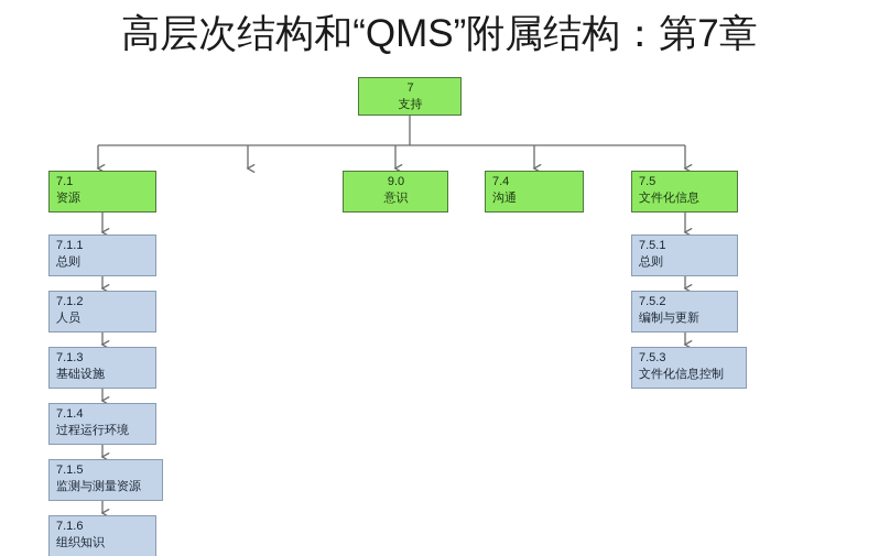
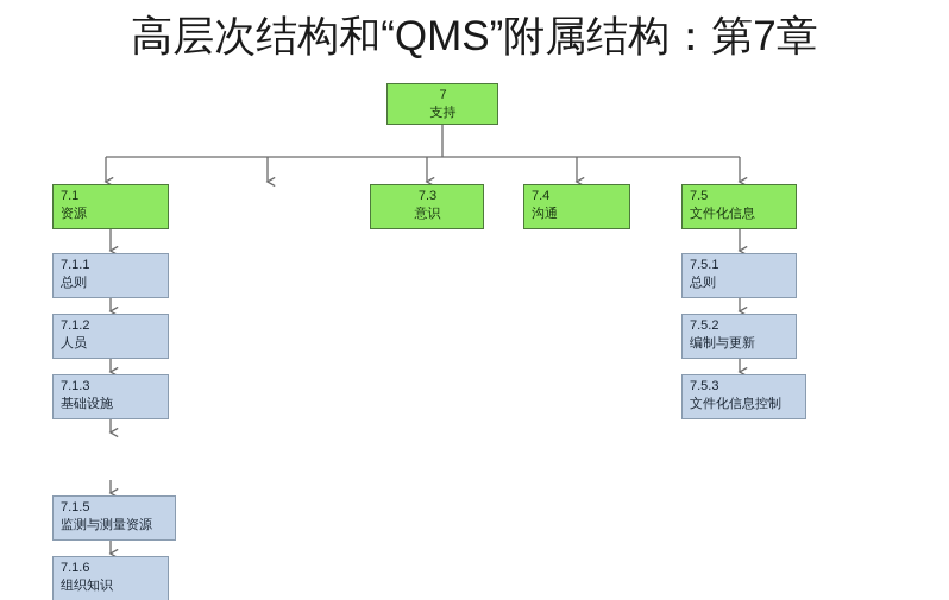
  高层次结构和“QMS”附属结构：第7章
  7
  支持
  7.1
  资源
- 9.0
+ 7.3
  意识
  7.4
  沟通
  7.5
  文件化信息
  7.1.1
  总则
  7.1.2
  人员
  7.1.3
  基础设施
- 7.1.4
- 过程运行环境
  7.1.5
  监测与测量资源
  7.1.6
  组织知识
  7.5.1
  总则
  7.5.2
  编制与更新
  7.5.3
  文件化信息控制
